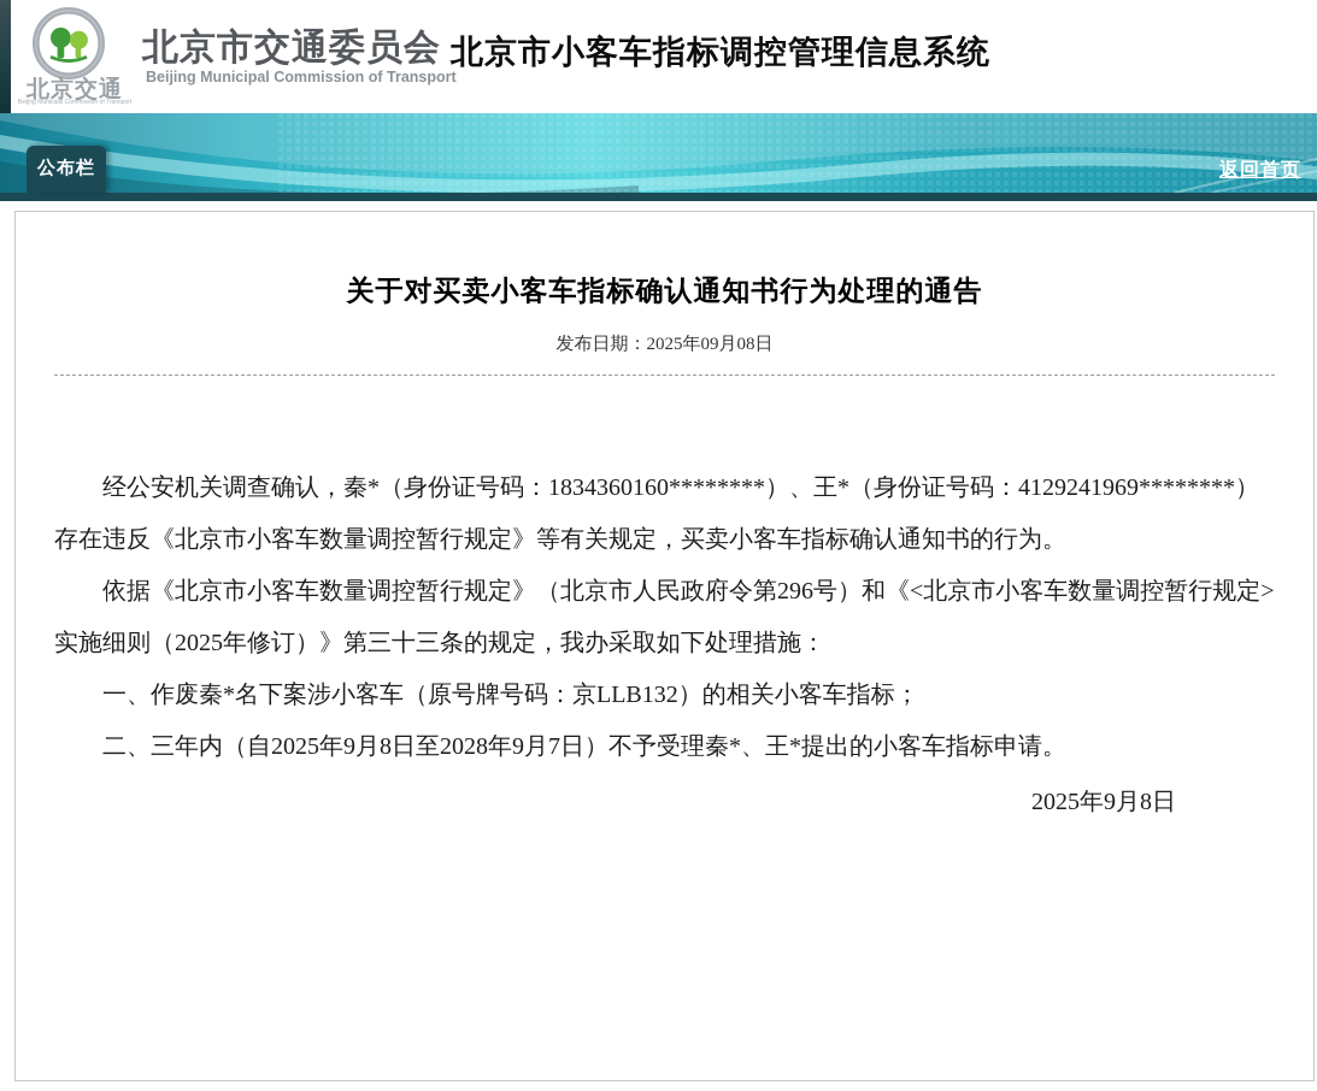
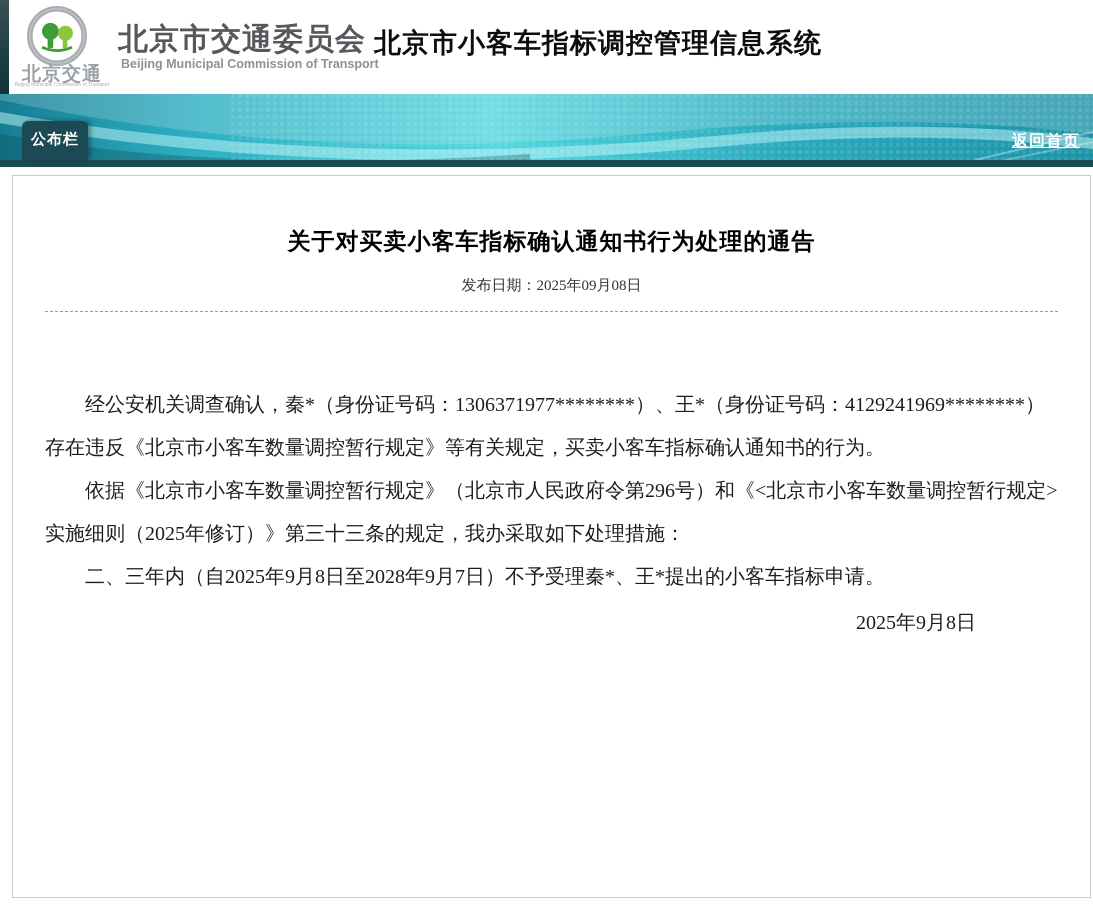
  北京交通
  北京市交通委员会
  Beijing Municipal Commission of Transport
  北京市小客车指标调控管理信息系统
  公布栏
  返回首页
  关于对买卖小客车指标确认通知书行为处理的通告
  发布日期：2025年09月08日
- 经公安机关调查确认，秦*（身份证号码：1834360160********）、王*（身份证号码：4129241969********）存在违反《北京市小客车数量调控暂行规定》等有关规定，买卖小客车指标确认通知书的行为。
+ 经公安机关调查确认，秦*（身份证号码：1306371977********）、王*（身份证号码：4129241969********）存在违反《北京市小客车数量调控暂行规定》等有关规定，买卖小客车指标确认通知书的行为。
  依据《北京市小客车数量调控暂行规定》（北京市人民政府令第296号）和《<北京市小客车数量调控暂行规定>实施细则（2025年修订）》第三十三条的规定，我办采取如下处理措施：
- 一、作废秦*名下案涉小客车（原号牌号码：京LLB132）的相关小客车指标；
  二、三年内（自2025年9月8日至2028年9月7日）不予受理秦*、王*提出的小客车指标申请。
  2025年9月8日
